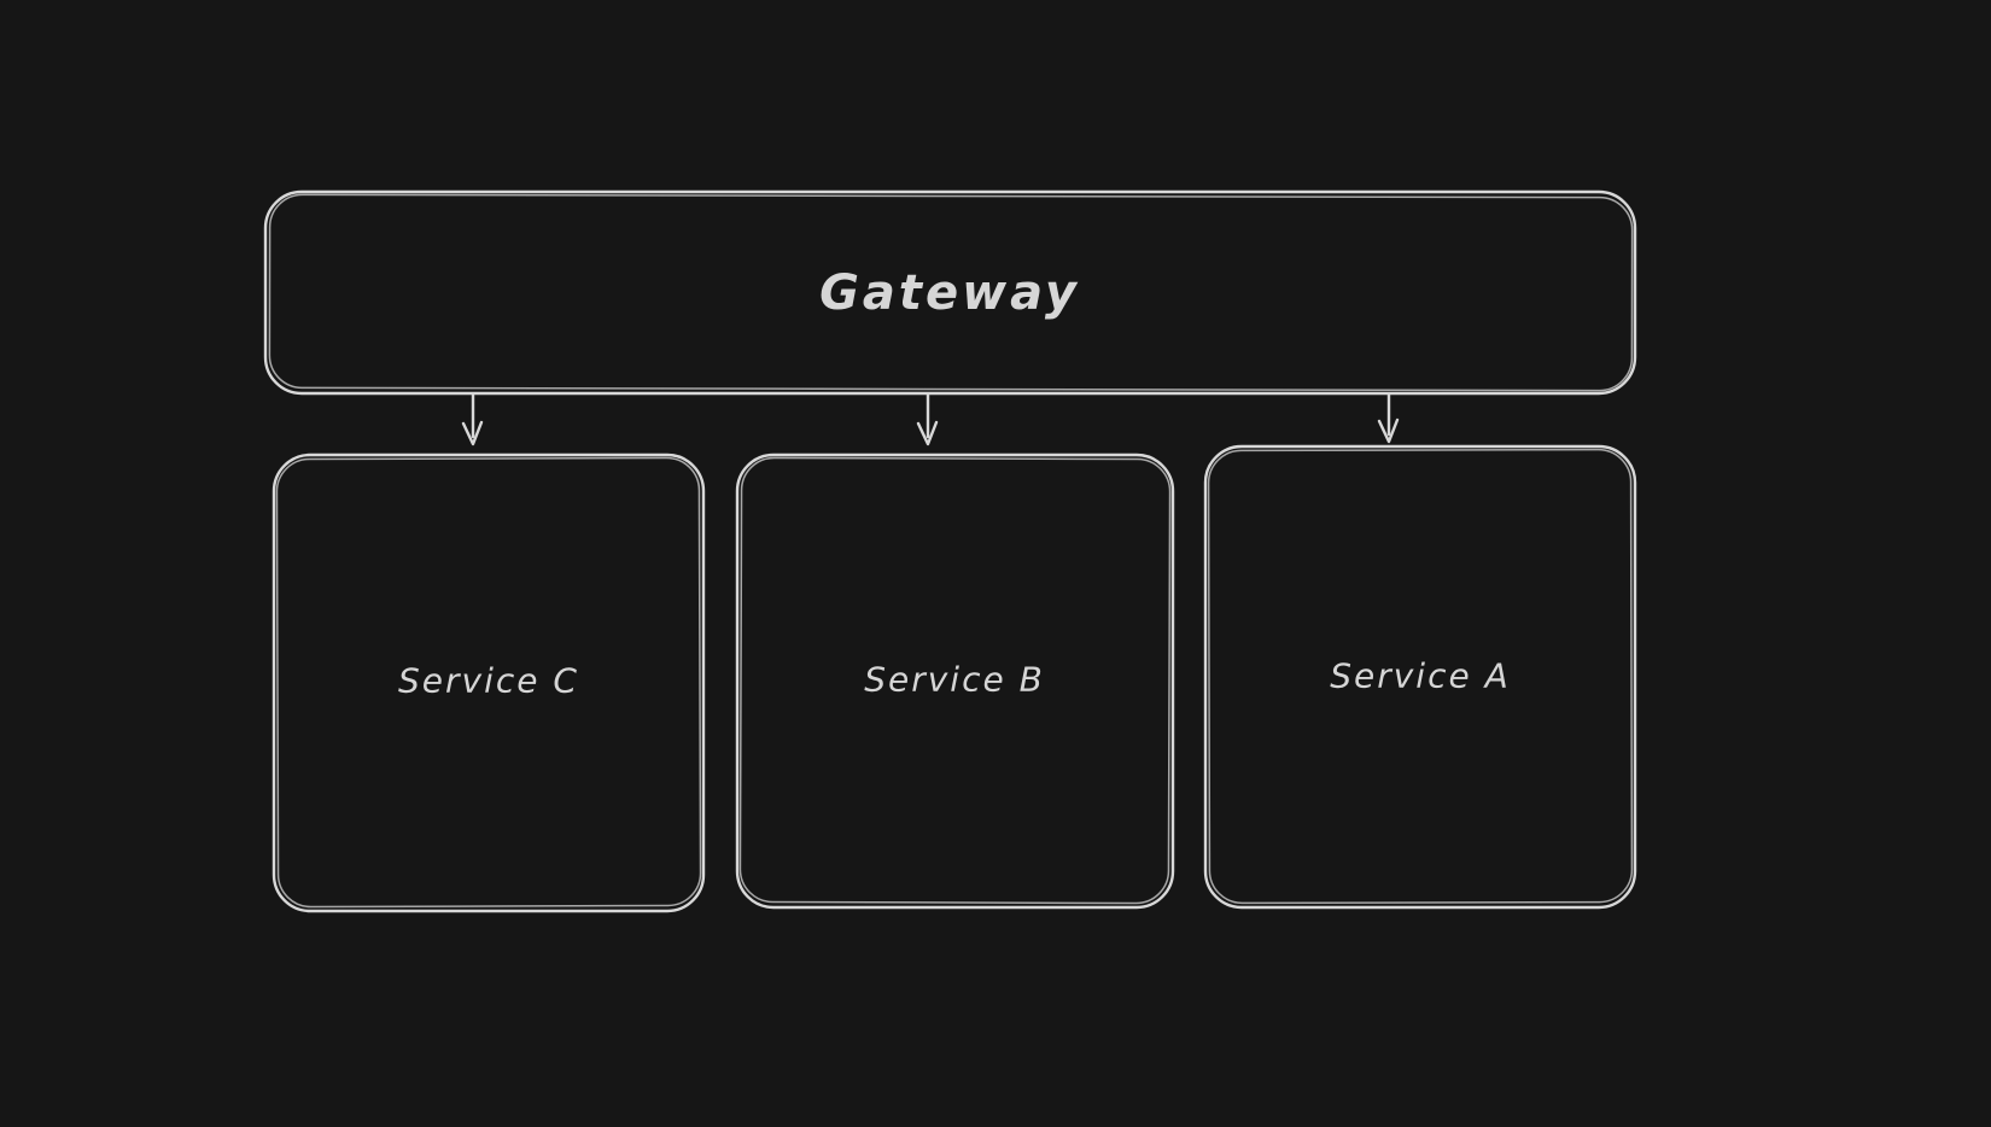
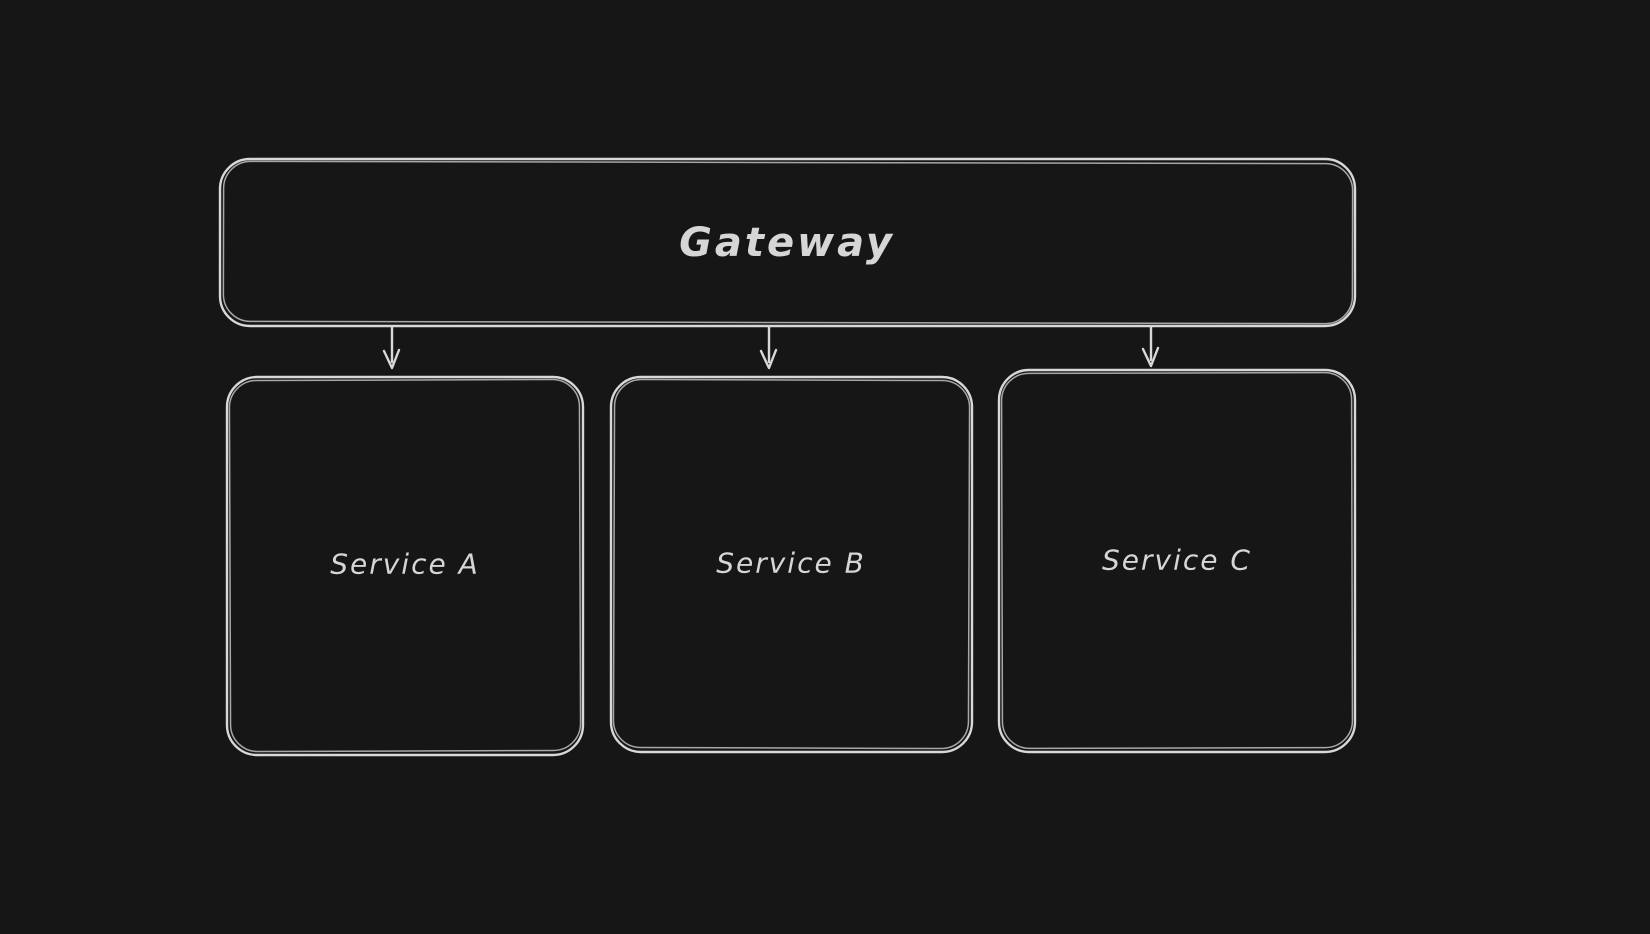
  Gateway
- Service C
+ Service A
  Service B
- Service A
+ Service C
